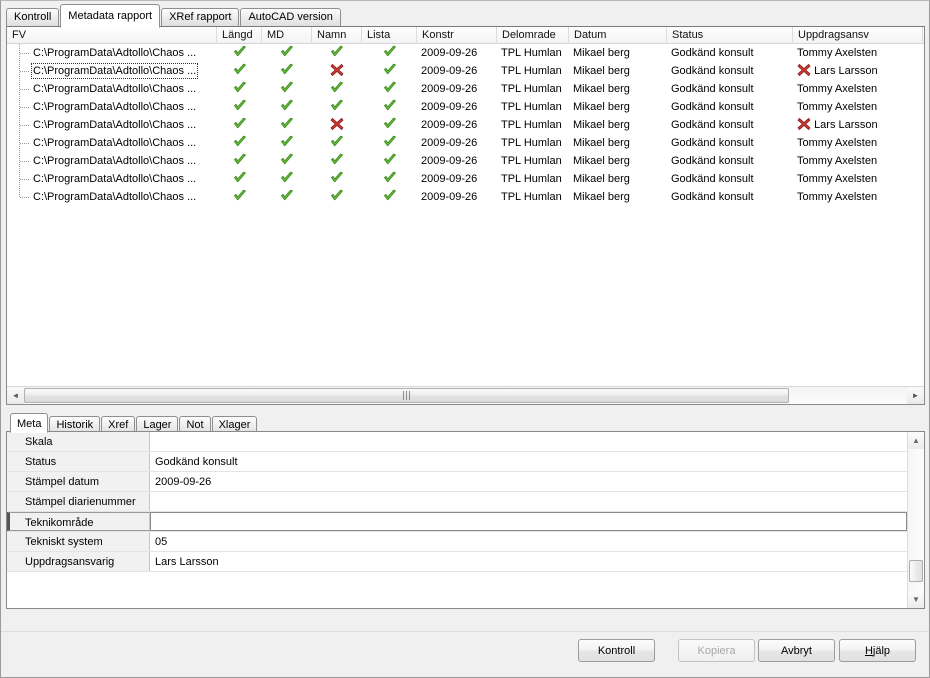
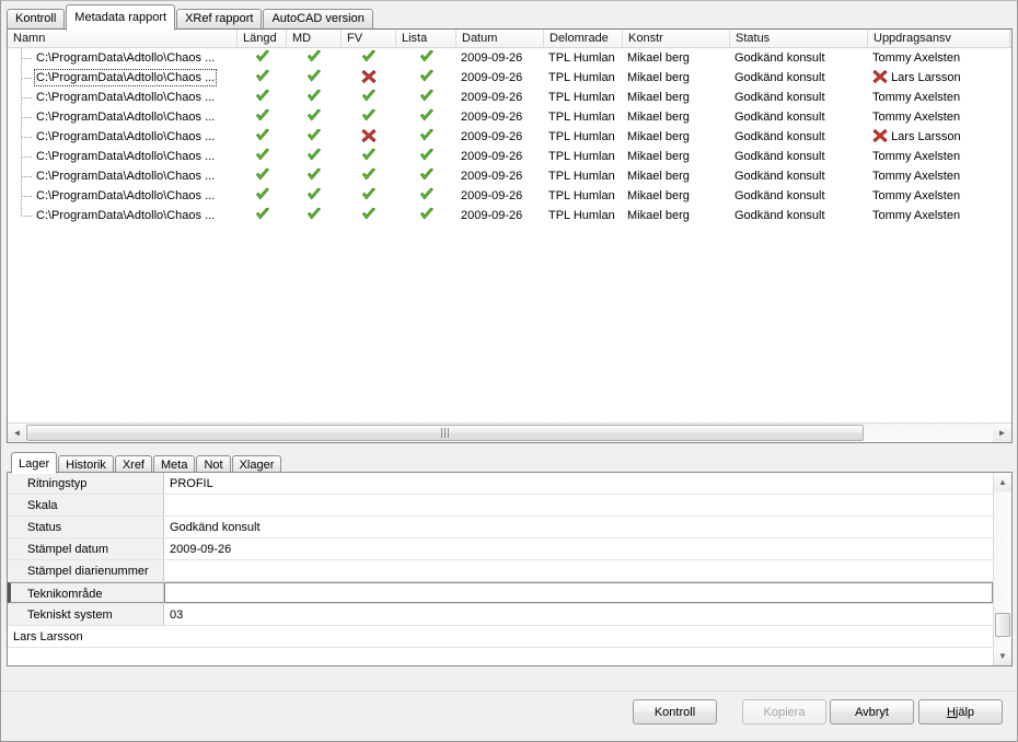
  Kontroll
  Metadata rapport
  XRef rapport
  AutoCAD version
- FV
+ Namn
  Längd
  MD
- Namn
+ FV
  Lista
- Konstr
+ Datum
  Delomrade
- Datum
+ Konstr
  Status
  Uppdragsansv
  C:\ProgramData\Adtollo\Chaos ...
  2009-09-26
  TPL Humlan
  Mikael berg
  Godkänd konsult
  Tommy Axelsten
  C:\ProgramData\Adtollo\Chaos ...
  2009-09-26
  TPL Humlan
  Mikael berg
  Godkänd konsult
  Lars Larsson
  C:\ProgramData\Adtollo\Chaos ...
  2009-09-26
  TPL Humlan
  Mikael berg
  Godkänd konsult
  Tommy Axelsten
  C:\ProgramData\Adtollo\Chaos ...
  2009-09-26
  TPL Humlan
  Mikael berg
  Godkänd konsult
  Tommy Axelsten
  C:\ProgramData\Adtollo\Chaos ...
  2009-09-26
  TPL Humlan
  Mikael berg
  Godkänd konsult
  Lars Larsson
  C:\ProgramData\Adtollo\Chaos ...
  2009-09-26
  TPL Humlan
  Mikael berg
  Godkänd konsult
  Tommy Axelsten
  C:\ProgramData\Adtollo\Chaos ...
  2009-09-26
  TPL Humlan
  Mikael berg
  Godkänd konsult
  Tommy Axelsten
  C:\ProgramData\Adtollo\Chaos ...
  2009-09-26
  TPL Humlan
  Mikael berg
  Godkänd konsult
  Tommy Axelsten
  C:\ProgramData\Adtollo\Chaos ...
  2009-09-26
  TPL Humlan
  Mikael berg
  Godkänd konsult
  Tommy Axelsten
  ◄
  ►
- Meta
+ Lager
  Historik
  Xref
- Lager
+ Meta
  Not
  Xlager
+ Ritningstyp
+ PROFIL
  Skala
  Status
  Godkänd konsult
  Stämpel datum
  2009-09-26
  Stämpel diarienummer
  Teknikområde
  Tekniskt system
- 05
+ 03
- Uppdragsansvarig
  Lars Larsson
  ▲
  ▼
  Kontroll
  Kopiera
  Avbryt
  Hjälp
